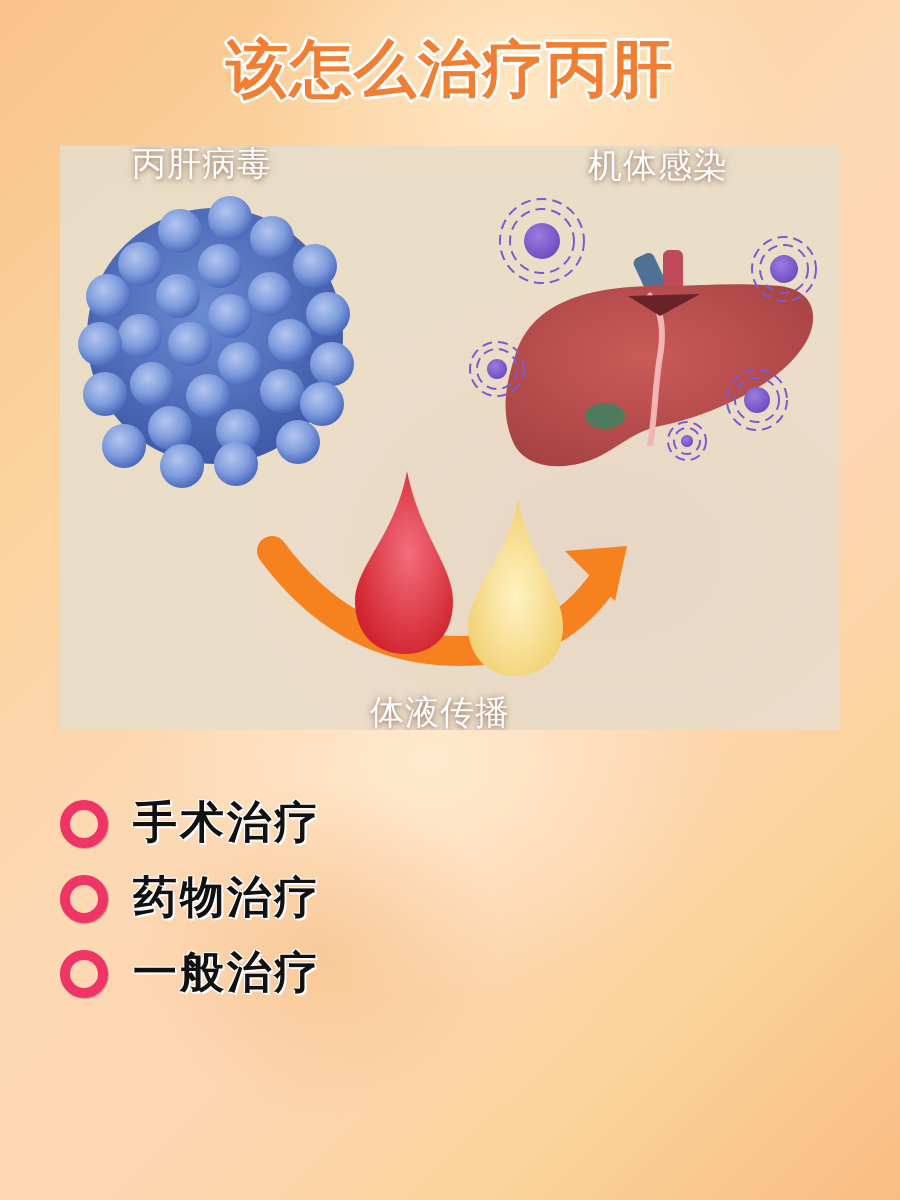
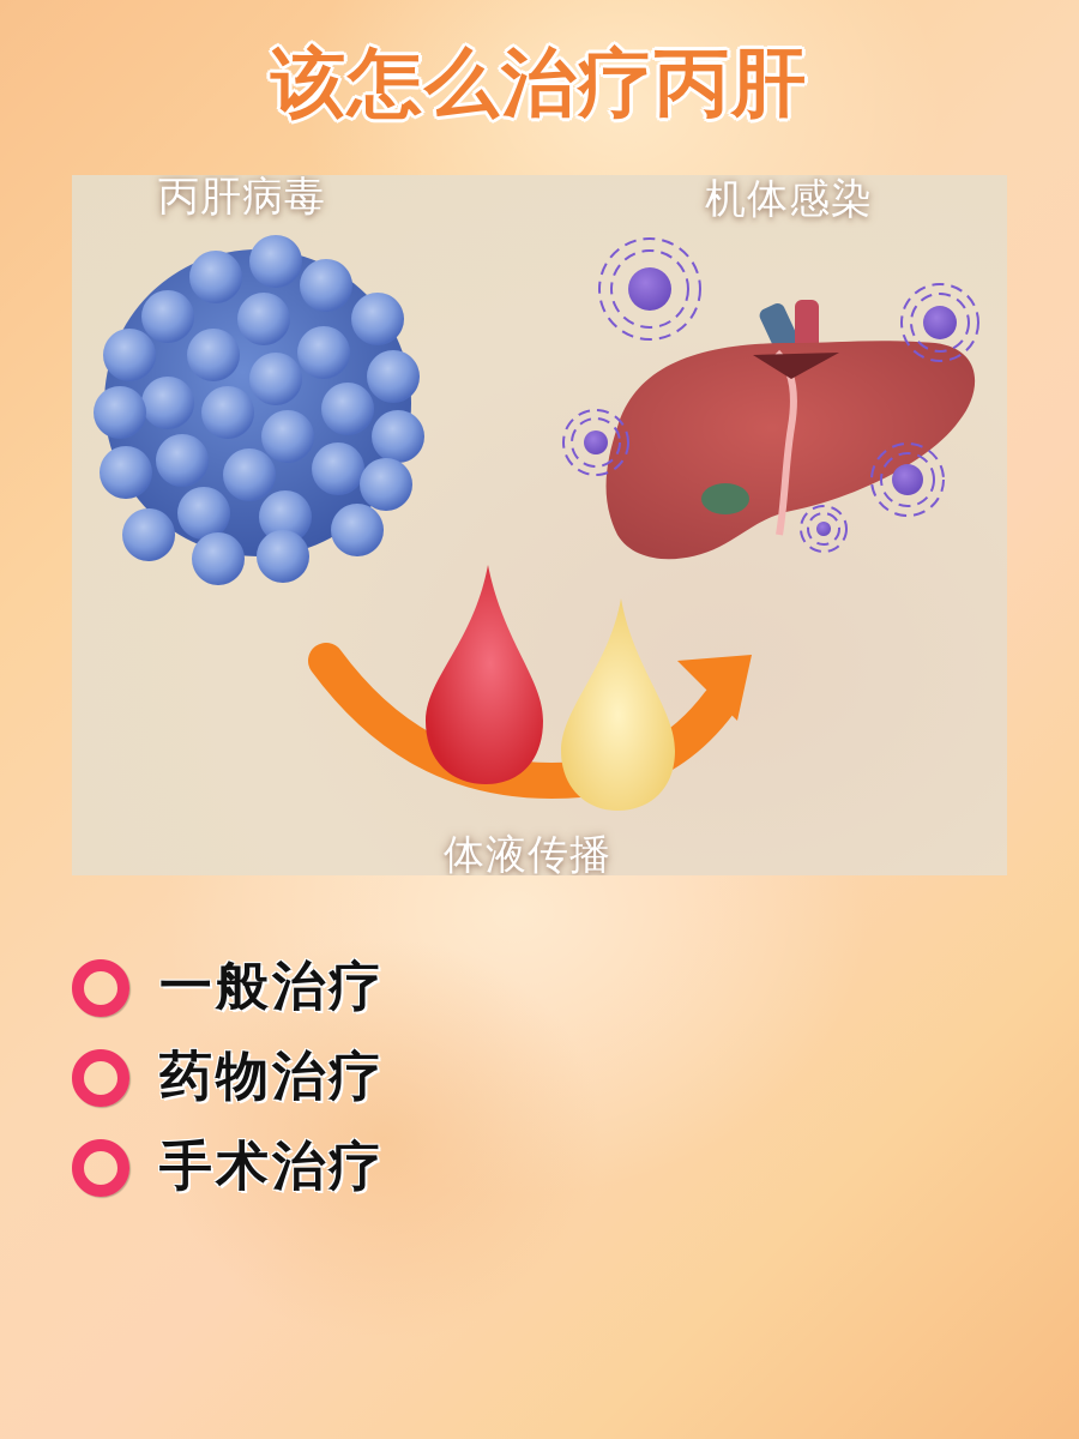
  该怎么治疗丙肝
  丙肝病毒
  机体感染
  体液传播
- 手术治疗
+ 一般治疗
  药物治疗
- 一般治疗
+ 手术治疗
